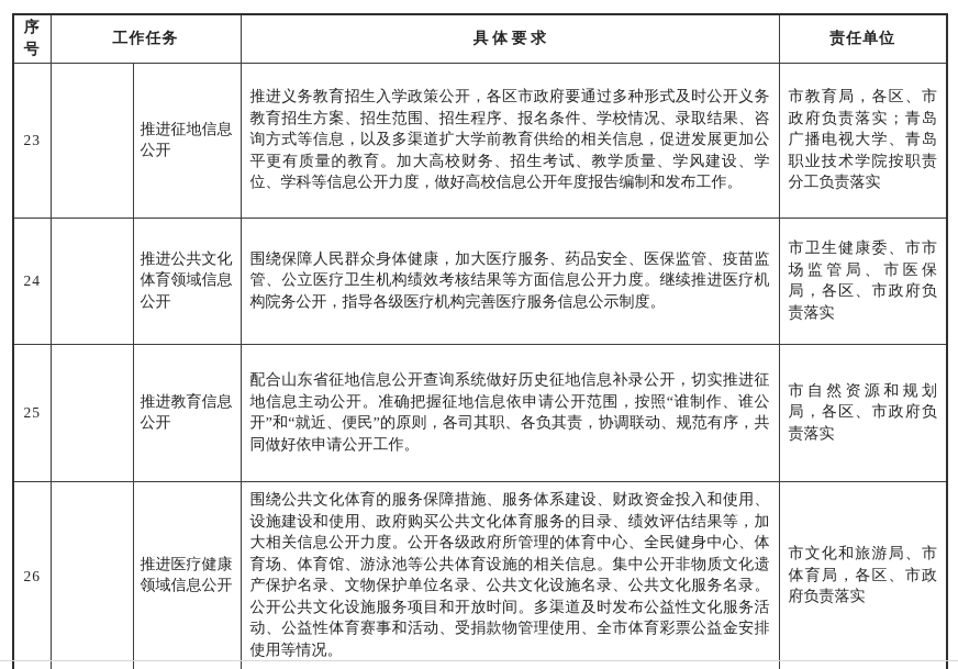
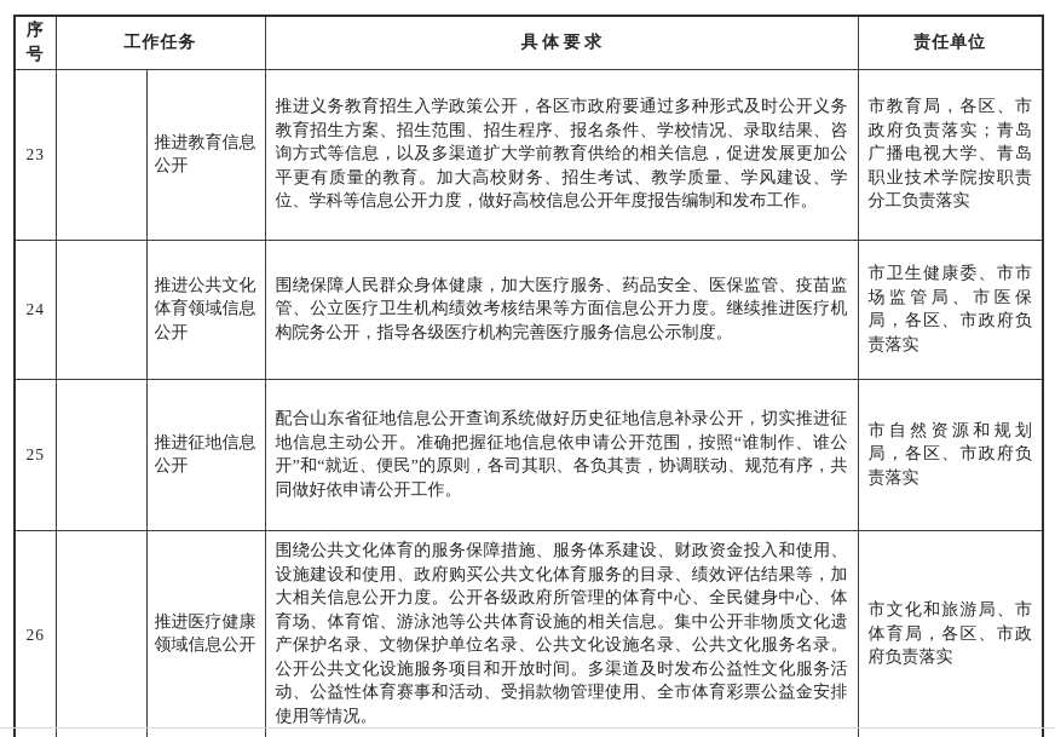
  序号	工作任务	具 体 要 求	责任单位
- 23		推进征地信息公开	推进义务教育招生入学政策公开，各区市政府要通过多种形式及时公开义务教育招生方案、招生范围、招生程序、报名条件、学校情况、录取结果、咨询方式等信息，以及多渠道扩大学前教育供给的相关信息，促进发展更加公平更有质量的教育。加大高校财务、招生考试、教学质量、学风建设、学位、学科等信息公开力度，做好高校信息公开年度报告编制和发布工作。	市教育局，各区、市政府负责落实；青岛广播电视大学、青岛职业技术学院按职责分工负责落实
+ 23		推进教育信息公开	推进义务教育招生入学政策公开，各区市政府要通过多种形式及时公开义务教育招生方案、招生范围、招生程序、报名条件、学校情况、录取结果、咨询方式等信息，以及多渠道扩大学前教育供给的相关信息，促进发展更加公平更有质量的教育。加大高校财务、招生考试、教学质量、学风建设、学位、学科等信息公开力度，做好高校信息公开年度报告编制和发布工作。	市教育局，各区、市政府负责落实；青岛广播电视大学、青岛职业技术学院按职责分工负责落实
  24		推进公共文化体育领域信息公开	围绕保障人民群众身体健康，加大医疗服务、药品安全、医保监管、疫苗监管、公立医疗卫生机构绩效考核结果等方面信息公开力度。继续推进医疗机构院务公开，指导各级医疗机构完善医疗服务信息公示制度。	市卫生健康委、市市场监管局、市医保局，各区、市政府负责落实
- 25		推进教育信息公开	配合山东省征地信息公开查询系统做好历史征地信息补录公开，切实推进征地信息主动公开。准确把握征地信息依申请公开范围，按照“谁制作、谁公开”和“就近、便民”的原则，各司其职、各负其责，协调联动、规范有序，共同做好依申请公开工作。	市自然资源和规划局，各区、市政府负责落实
+ 25		推进征地信息公开	配合山东省征地信息公开查询系统做好历史征地信息补录公开，切实推进征地信息主动公开。准确把握征地信息依申请公开范围，按照“谁制作、谁公开”和“就近、便民”的原则，各司其职、各负其责，协调联动、规范有序，共同做好依申请公开工作。	市自然资源和规划局，各区、市政府负责落实
  26		推进医疗健康领域信息公开	围绕公共文化体育的服务保障措施、服务体系建设、财政资金投入和使用、设施建设和使用、政府购买公共文化体育服务的目录、绩效评估结果等，加大相关信息公开力度。公开各级政府所管理的体育中心、全民健身中心、体育场、体育馆、游泳池等公共体育设施的相关信息。集中公开非物质文化遗产保护名录、文物保护单位名录、公共文化设施名录、公共文化服务名录。公开公共文化设施服务项目和开放时间。多渠道及时发布公益性文化服务活动、公益性体育赛事和活动、受捐款物管理使用、全市体育彩票公益金安排使用等情况。	市文化和旅游局、市体育局，各区、市政府负责落实
